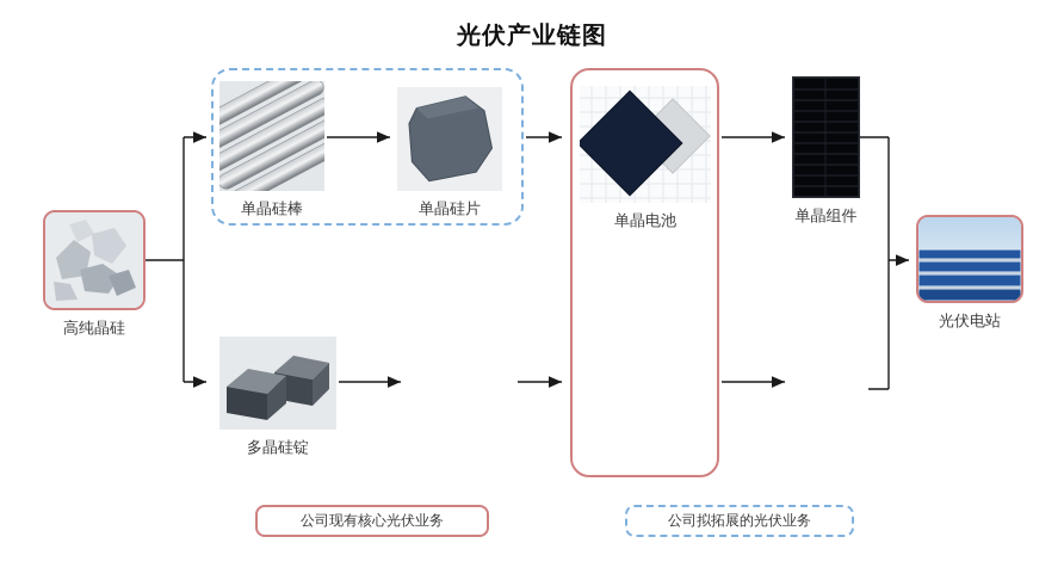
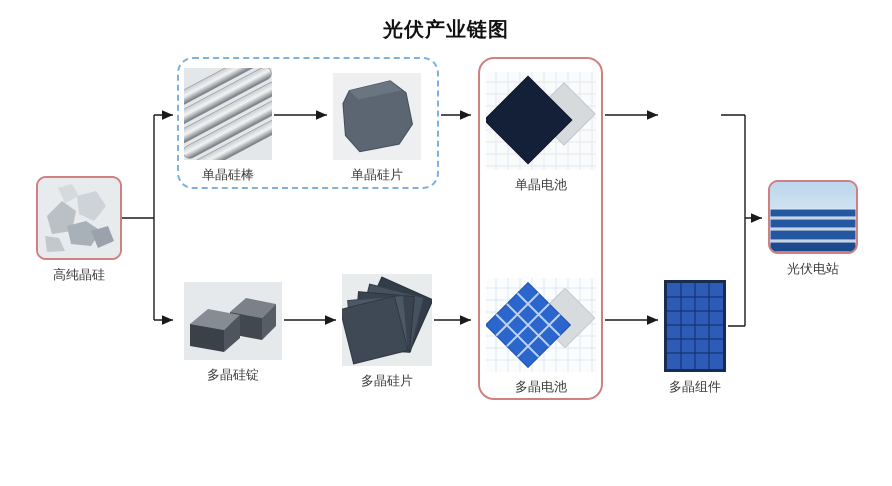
  光伏产业链图
  高纯晶硅
  单晶硅棒
  单晶硅片
  单晶电池
- 单晶组件
  多晶硅锭
+ 多晶硅片
+ 多晶电池
+ 多晶组件
  光伏电站
- 公司现有核心光伏业务
- 公司拟拓展的光伏业务
